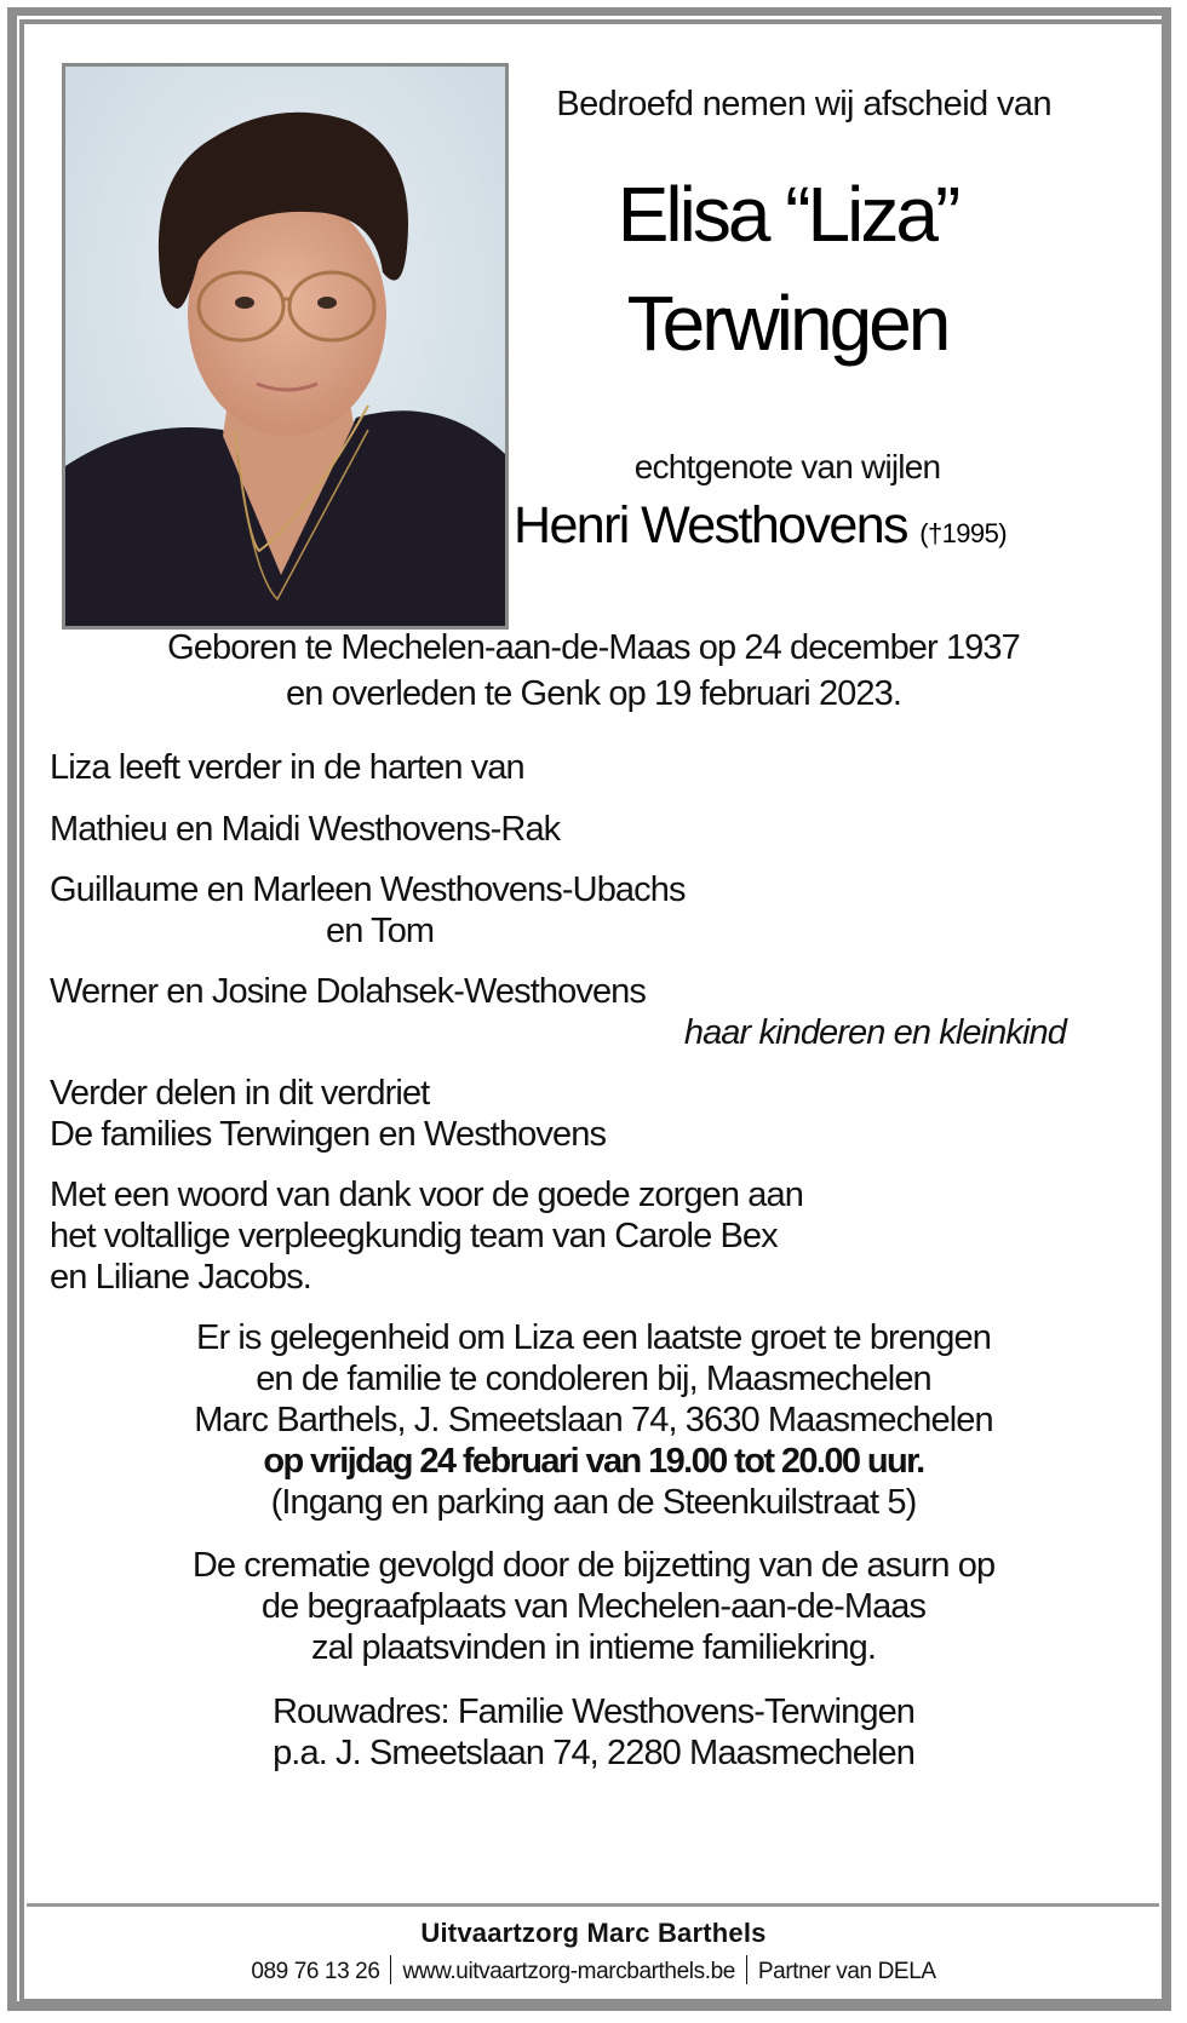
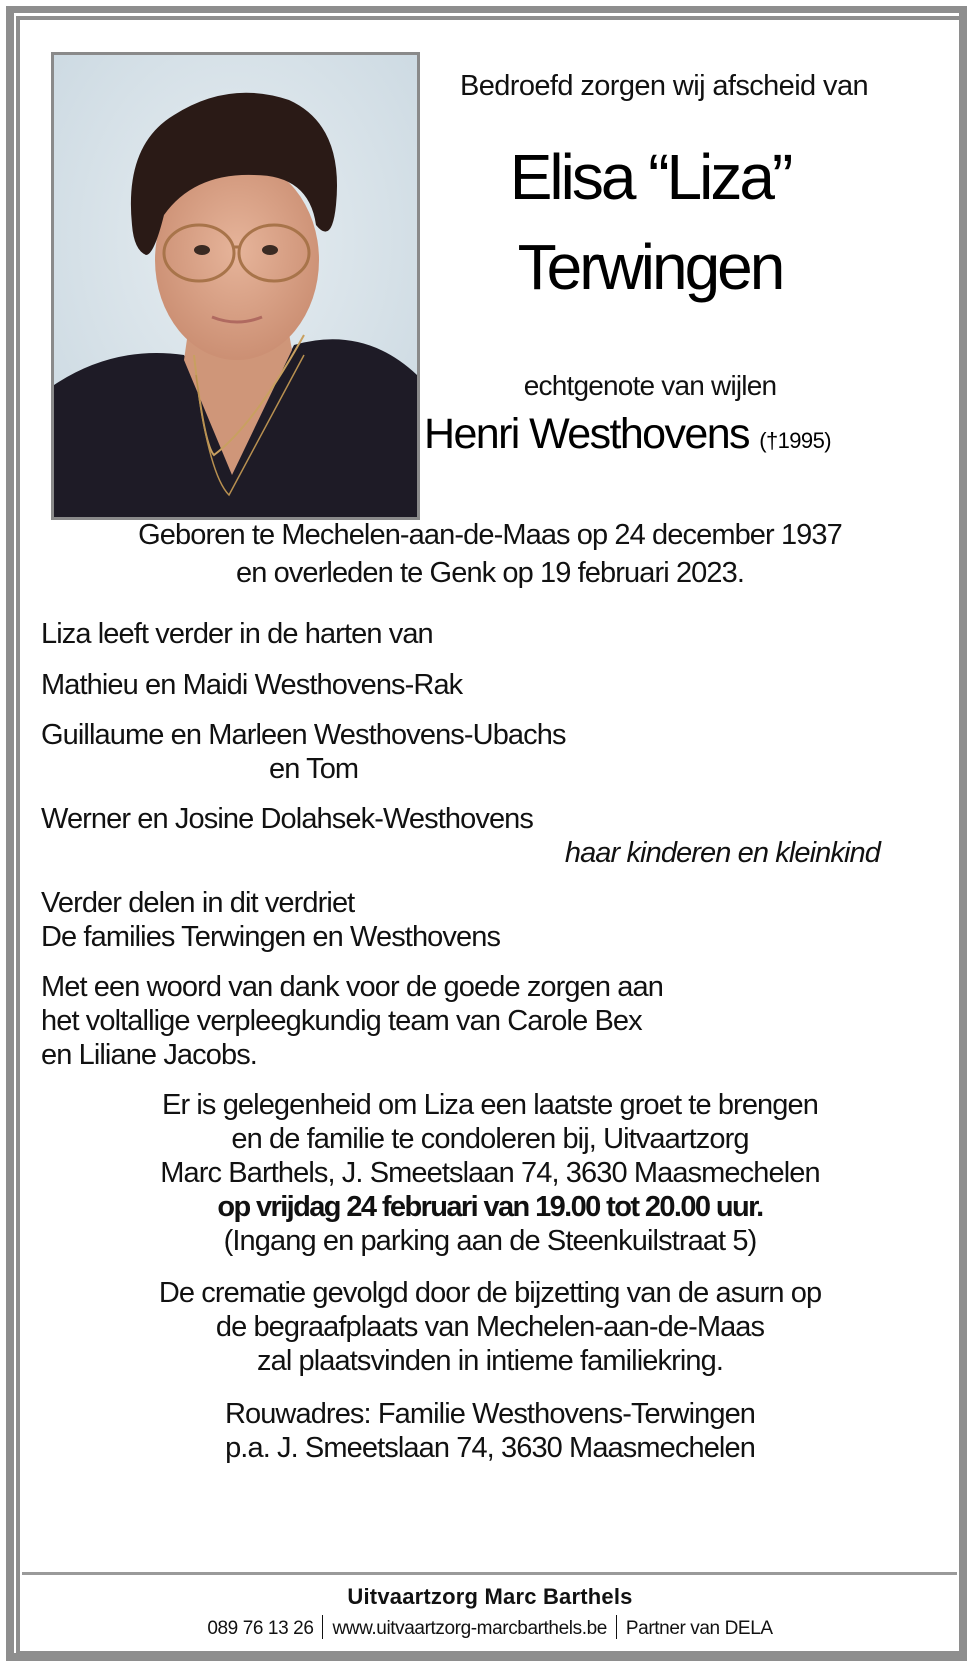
- Bedroefd nemen wij afscheid van
+ Bedroefd zorgen wij afscheid van
  Elisa “Liza”
  Terwingen
  echtgenote van wijlen
  Henri Westhovens (†1995)
  Geboren te Mechelen-aan-de-Maas op 24 december 1937
  en overleden te Genk op 19 februari 2023.
  Liza leeft verder in de harten van
  Mathieu en Maidi Westhovens-Rak
  Guillaume en Marleen Westhovens-Ubachs
  en Tom
  Werner en Josine Dolahsek-Westhovens
  haar kinderen en kleinkind
  Verder delen in dit verdriet
  De families Terwingen en Westhovens
  Met een woord van dank voor de goede zorgen aan
  het voltallige verpleegkundig team van Carole Bex
  en Liliane Jacobs.
  Er is gelegenheid om Liza een laatste groet te brengen
- en de familie te condoleren bij, Maasmechelen
+ en de familie te condoleren bij, Uitvaartzorg
  Marc Barthels, J. Smeetslaan 74, 3630 Maasmechelen
  op vrijdag 24 februari van 19.00 tot 20.00 uur.
  (Ingang en parking aan de Steenkuilstraat 5)
  De crematie gevolgd door de bijzetting van de asurn op
  de begraafplaats van Mechelen-aan-de-Maas
  zal plaatsvinden in intieme familiekring.
  Rouwadres: Familie Westhovens-Terwingen
- p.a. J. Smeetslaan 74, 2280 Maasmechelen
+ p.a. J. Smeetslaan 74, 3630 Maasmechelen
  Uitvaartzorg Marc Barthels
  089 76 13 26 www.uitvaartzorg-marcbarthels.be Partner van DELA
